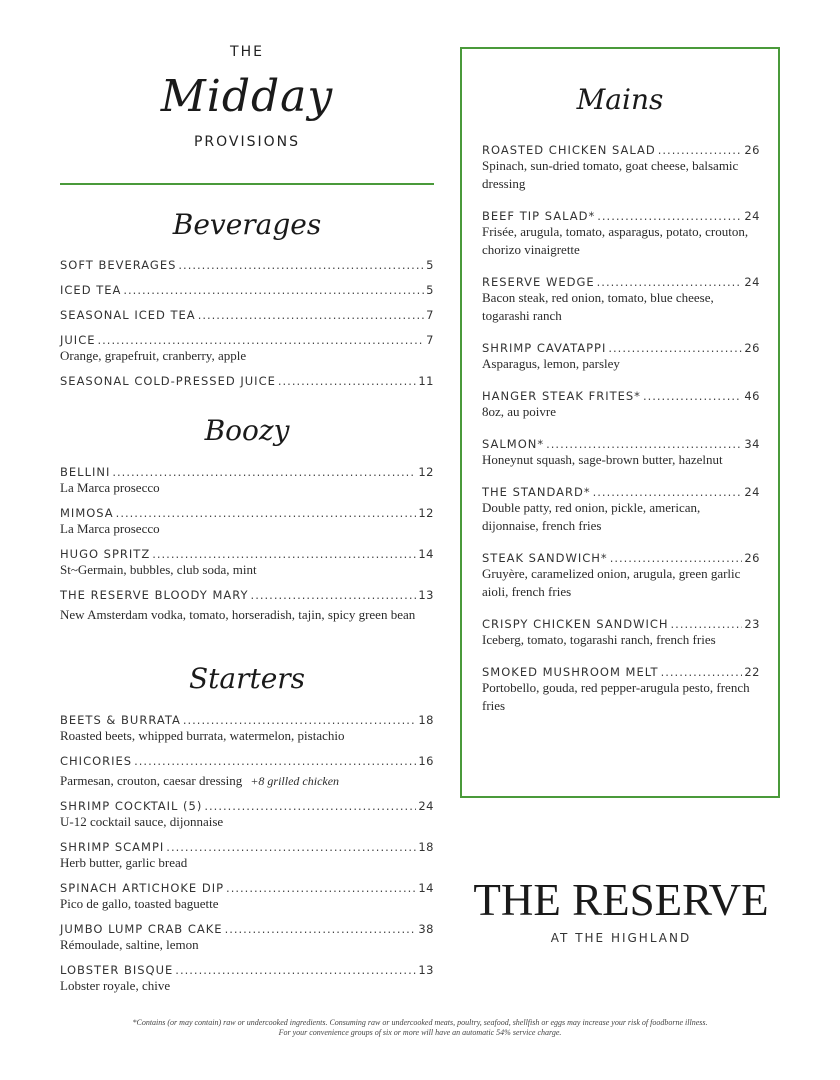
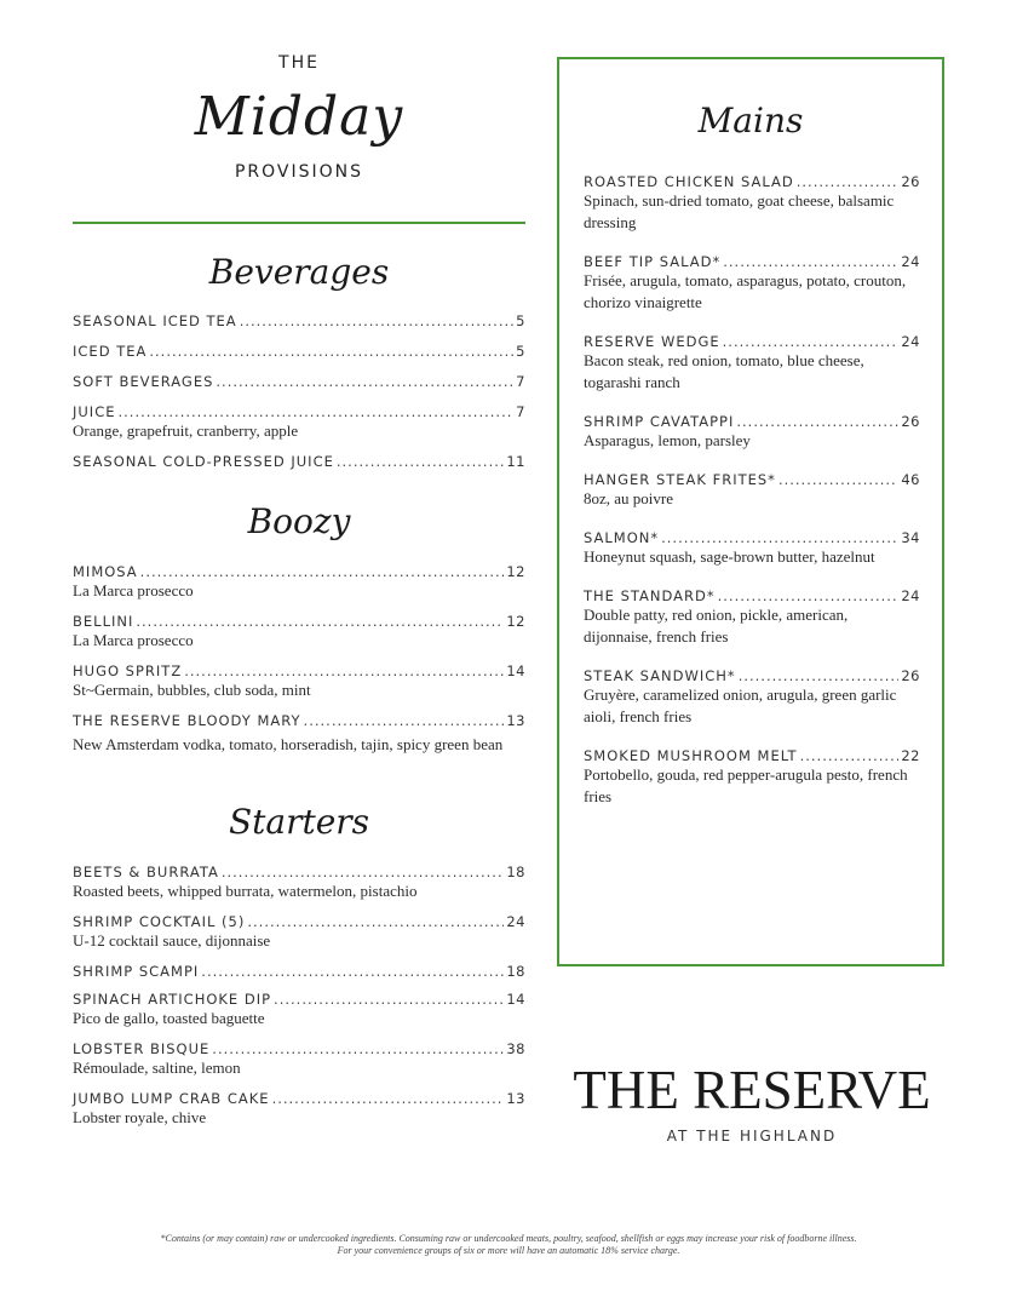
  THE
  Midday
  PROVISIONS
  Beverages
- SOFT BEVERAGES
+ SEASONAL ICED TEA
  5
  ICED TEA
  5
- SEASONAL ICED TEA
+ SOFT BEVERAGES
  7
  JUICE
  7
  Orange, grapefruit, cranberry, apple
  SEASONAL COLD-PRESSED JUICE
  11
  Boozy
- BELLINI
+ MIMOSA
  12
  La Marca prosecco
- MIMOSA
+ BELLINI
  12
  La Marca prosecco
  HUGO SPRITZ
  14
  St~Germain, bubbles, club soda, mint
  THE RESERVE BLOODY MARY
  13
  New Amsterdam vodka, tomato, horseradish, tajin, spicy green bean
  Starters
  BEETS & BURRATA
  18
  Roasted beets, whipped burrata, watermelon, pistachio
- CHICORIES
- 16
- Parmesan, crouton, caesar dressing +8 grilled chicken
  SHRIMP COCKTAIL (5)
  24
  U-12 cocktail sauce, dijonnaise
  SHRIMP SCAMPI
  18
- Herb butter, garlic bread
  SPINACH ARTICHOKE DIP
  14
  Pico de gallo, toasted baguette
- JUMBO LUMP CRAB CAKE
+ LOBSTER BISQUE
  38
  Rémoulade, saltine, lemon
- LOBSTER BISQUE
+ JUMBO LUMP CRAB CAKE
  13
  Lobster royale, chive
  Mains
  ROASTED CHICKEN SALAD
  26
  Spinach, sun-dried tomato, goat cheese, balsamic dressing
  BEEF TIP SALAD*
  24
  Frisée, arugula, tomato, asparagus, potato, crouton, chorizo vinaigrette
  RESERVE WEDGE
  24
  Bacon steak, red onion, tomato, blue cheese, togarashi ranch
  SHRIMP CAVATAPPI
  26
  Asparagus, lemon, parsley
  HANGER STEAK FRITES*
  46
  8oz, au poivre
  SALMON*
  34
  Honeynut squash, sage-brown butter, hazelnut
  THE STANDARD*
  24
  Double patty, red onion, pickle, american, dijonnaise, french fries
  STEAK SANDWICH*
  26
  Gruyère, caramelized onion, arugula, green garlic aioli, french fries
- CRISPY CHICKEN SANDWICH
- 23
- Iceberg, tomato, togarashi ranch, french fries
  SMOKED MUSHROOM MELT
  22
  Portobello, gouda, red pepper-arugula pesto, french fries
  THE RESERVE
  AT THE HIGHLAND
  *Contains (or may contain) raw or undercooked ingredients. Consuming raw or undercooked meats, poultry, seafood, shellfish or eggs may increase your risk of foodborne illness.
- For your convenience groups of six or more will have an automatic 54% service charge.
+ For your convenience groups of six or more will have an automatic 18% service charge.
